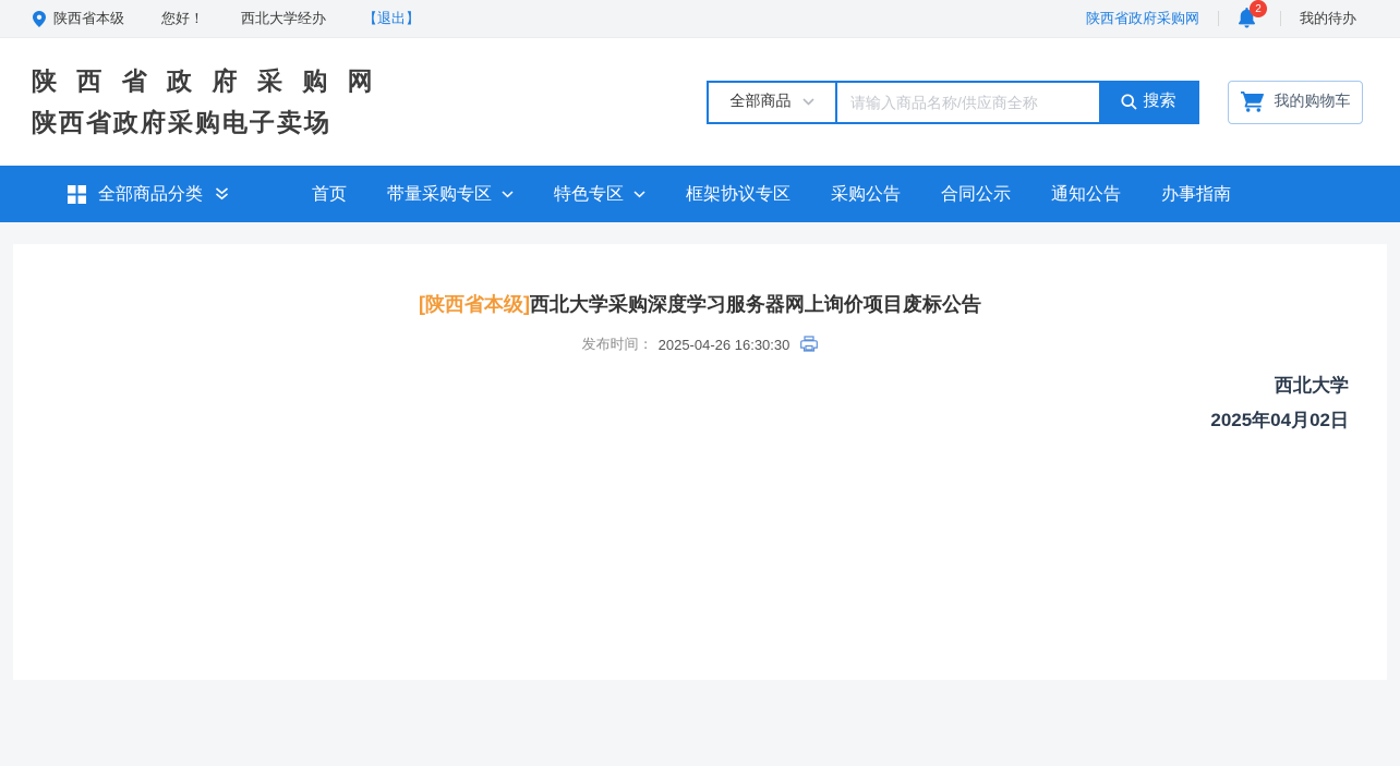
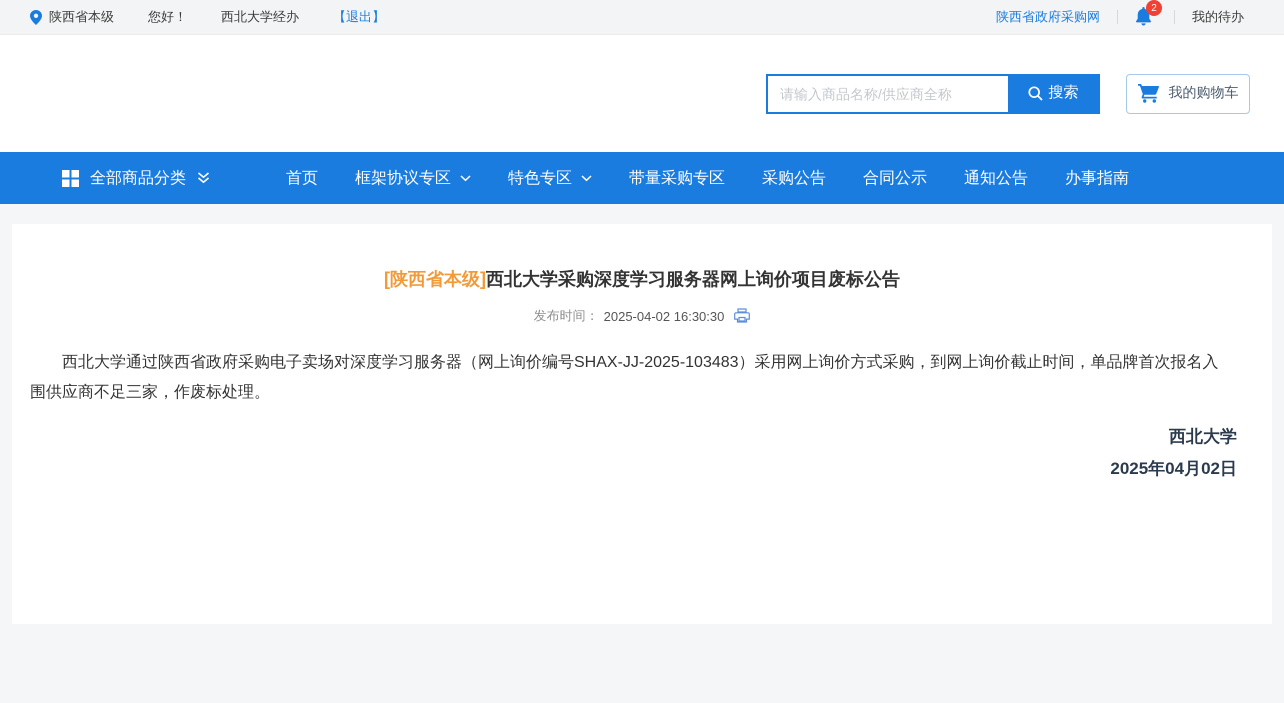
  陕西省本级
  您好！
  西北大学经办
  【退出】
  陕西省政府采购网
  2
  我的待办
- 陕 西 省 政 府 采 购 网
- 陕西省政府采购电子卖场
- 全部商品
  请输入商品名称/供应商全称
  搜索
  我的购物车
  全部商品分类
  首页
- 带量采购专区
+ 框架协议专区
  特色专区
- 框架协议专区
+ 带量采购专区
  采购公告
  合同公示
  通知公告
  办事指南
  [陕西省本级]西北大学采购深度学习服务器网上询价项目废标公告
  发布时间：
- 2025-04-26 16:30:30
+ 2025-04-02 16:30:30
+ 西北大学通过陕西省政府采购电子卖场对深度学习服务器（网上询价编号SHAX-JJ-2025-103483）采用网上询价方式采购，到网上询价截止时间，单品牌首次报名入围供应商不足三家，作废标处理。
  西北大学
  2025年04月02日
